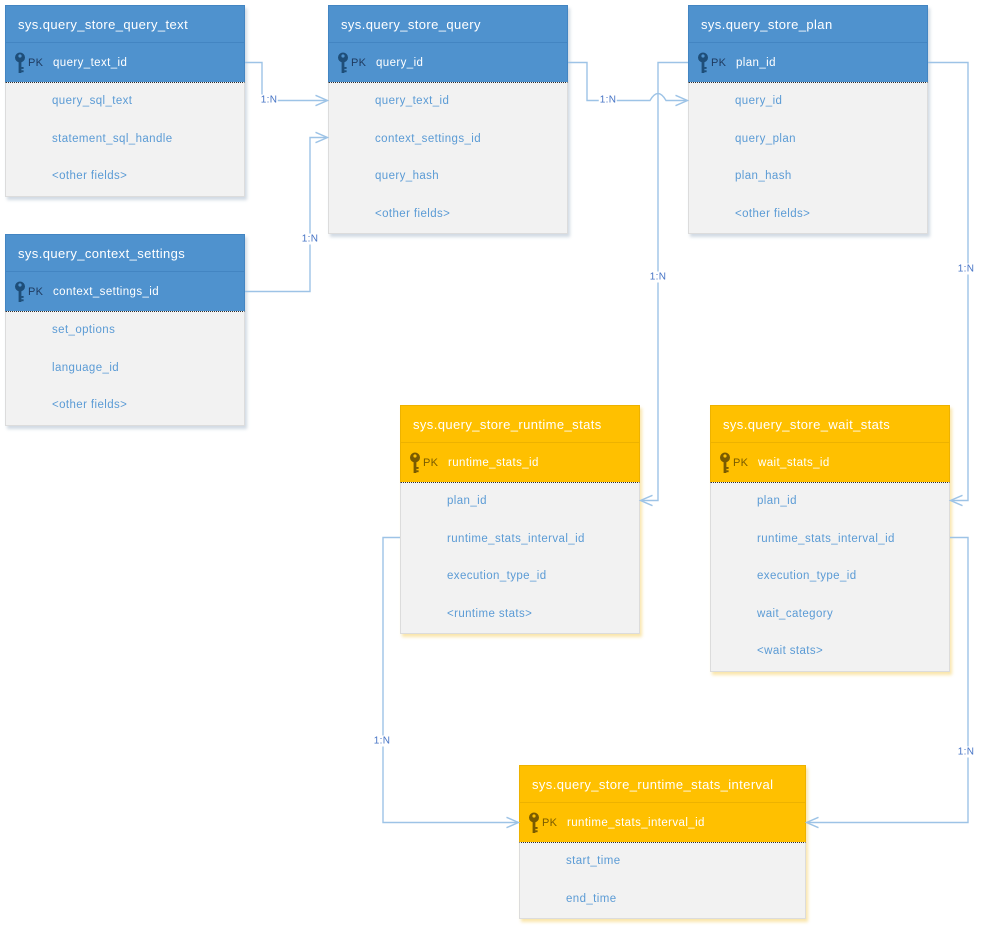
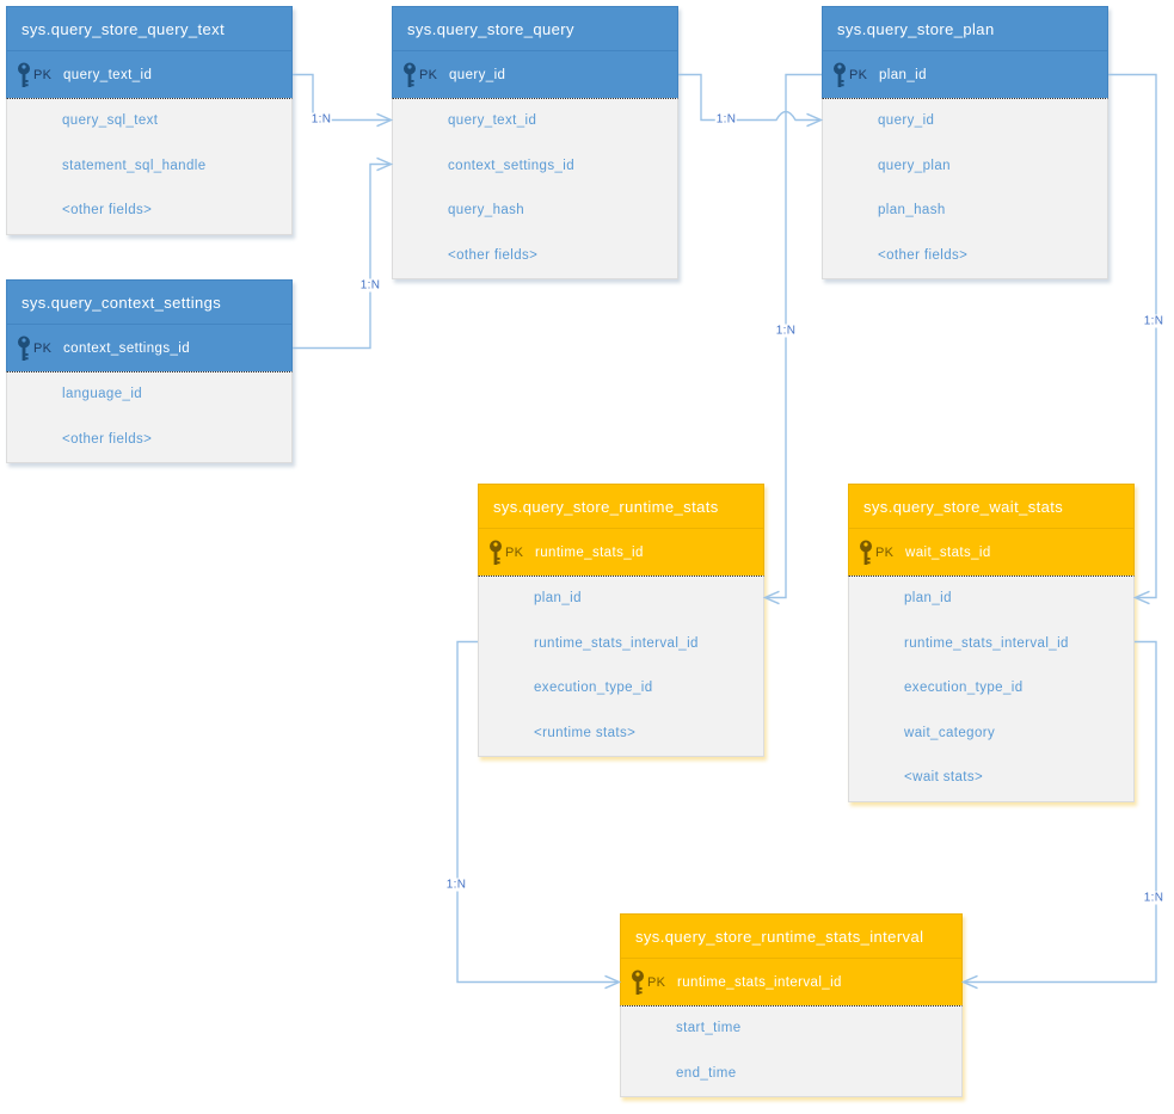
  sys.query_store_query_text
  PK
  query_text_id
  query_sql_text
  statement_sql_handle
  <other fields>
  sys.query_store_query
  PK
  query_id
  query_text_id
  context_settings_id
  query_hash
  <other fields>
  sys.query_store_plan
  PK
  plan_id
  query_id
  query_plan
  plan_hash
  <other fields>
  sys.query_context_settings
  PK
  context_settings_id
- set_options
  language_id
  <other fields>
  sys.query_store_runtime_stats
  PK
  runtime_stats_id
  plan_id
  runtime_stats_interval_id
  execution_type_id
  <runtime stats>
  sys.query_store_wait_stats
  PK
  wait_stats_id
  plan_id
  runtime_stats_interval_id
  execution_type_id
  wait_category
  <wait stats>
  sys.query_store_runtime_stats_interval
  PK
  runtime_stats_interval_id
  start_time
  end_time
  1:N
  1:N
  1:N
  1:N
  1:N
  1:N
  1:N
